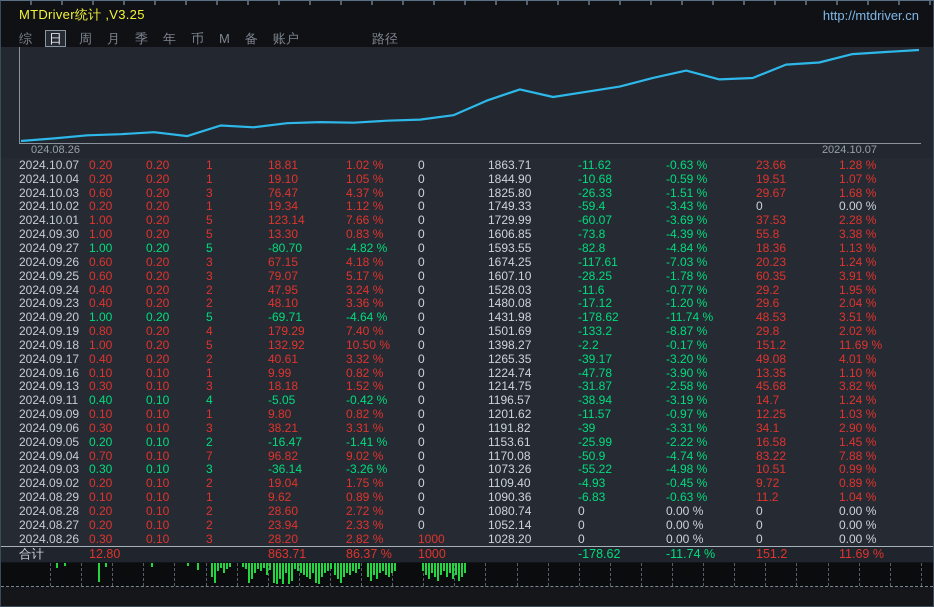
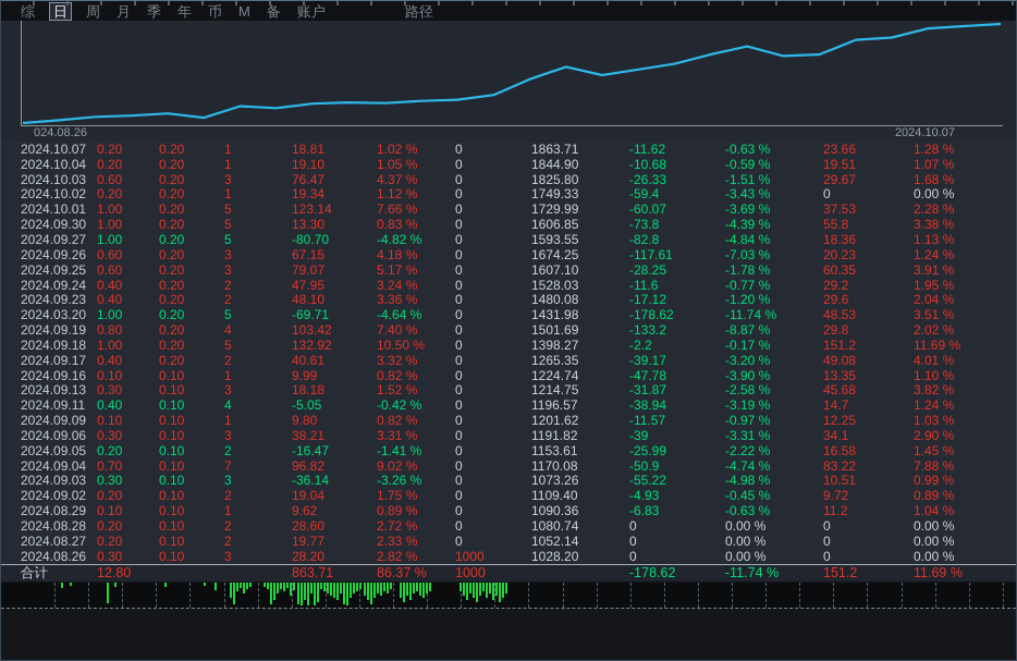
- MTDriver统计 ,V3.25
- http://mtdriver.cn
  综
  日
  周
  月
  季
  年
  币
  M
  备
  账户
  路径
  024.08.26
  2024.10.07
  2024.10.07
  0.20
  0.20
  1
  18.81
  1.02 %
  0
  1863.71
  -11.62
  -0.63 %
  23.66
  1.28 %
  2024.10.04
  0.20
  0.20
  1
  19.10
  1.05 %
  0
  1844.90
  -10.68
  -0.59 %
  19.51
  1.07 %
  2024.10.03
  0.60
  0.20
  3
  76.47
  4.37 %
  0
  1825.80
  -26.33
  -1.51 %
  29.67
  1.68 %
  2024.10.02
  0.20
  0.20
  1
  19.34
  1.12 %
  0
  1749.33
  -59.4
  -3.43 %
  0
  0.00 %
  2024.10.01
  1.00
  0.20
  5
  123.14
  7.66 %
  0
  1729.99
  -60.07
  -3.69 %
  37.53
  2.28 %
  2024.09.30
  1.00
  0.20
  5
  13.30
  0.83 %
  0
  1606.85
  -73.8
  -4.39 %
  55.8
  3.38 %
  2024.09.27
  1.00
  0.20
  5
  -80.70
  -4.82 %
  0
  1593.55
  -82.8
  -4.84 %
  18.36
  1.13 %
  2024.09.26
  0.60
  0.20
  3
  67.15
  4.18 %
  0
  1674.25
  -117.61
  -7.03 %
  20.23
  1.24 %
  2024.09.25
  0.60
  0.20
  3
  79.07
  5.17 %
  0
  1607.10
  -28.25
  -1.78 %
  60.35
  3.91 %
  2024.09.24
  0.40
  0.20
  2
  47.95
  3.24 %
  0
  1528.03
  -11.6
  -0.77 %
  29.2
  1.95 %
  2024.09.23
  0.40
  0.20
  2
  48.10
  3.36 %
  0
  1480.08
  -17.12
  -1.20 %
  29.6
  2.04 %
- 2024.09.20
+ 2024.03.20
  1.00
  0.20
  5
  -69.71
  -4.64 %
  0
  1431.98
  -178.62
  -11.74 %
  48.53
  3.51 %
  2024.09.19
  0.80
  0.20
  4
- 179.29
+ 103.42
  7.40 %
  0
  1501.69
  -133.2
  -8.87 %
  29.8
  2.02 %
  2024.09.18
  1.00
  0.20
  5
  132.92
  10.50 %
  0
  1398.27
  -2.2
  -0.17 %
  151.2
  11.69 %
  2024.09.17
  0.40
  0.20
  2
  40.61
  3.32 %
  0
  1265.35
  -39.17
  -3.20 %
  49.08
  4.01 %
  2024.09.16
  0.10
  0.10
  1
  9.99
  0.82 %
  0
  1224.74
  -47.78
  -3.90 %
  13.35
  1.10 %
  2024.09.13
  0.30
  0.10
  3
  18.18
  1.52 %
  0
  1214.75
  -31.87
  -2.58 %
  45.68
  3.82 %
  2024.09.11
  0.40
  0.10
  4
  -5.05
  -0.42 %
  0
  1196.57
  -38.94
  -3.19 %
  14.7
  1.24 %
  2024.09.09
  0.10
  0.10
  1
  9.80
  0.82 %
  0
  1201.62
  -11.57
  -0.97 %
  12.25
  1.03 %
  2024.09.06
  0.30
  0.10
  3
  38.21
  3.31 %
  0
  1191.82
  -39
  -3.31 %
  34.1
  2.90 %
  2024.09.05
  0.20
  0.10
  2
  -16.47
  -1.41 %
  0
  1153.61
  -25.99
  -2.22 %
  16.58
  1.45 %
  2024.09.04
  0.70
  0.10
  7
  96.82
  9.02 %
  0
  1170.08
  -50.9
  -4.74 %
  83.22
  7.88 %
  2024.09.03
  0.30
  0.10
  3
  -36.14
  -3.26 %
  0
  1073.26
  -55.22
  -4.98 %
  10.51
  0.99 %
  2024.09.02
  0.20
  0.10
  2
  19.04
  1.75 %
  0
  1109.40
  -4.93
  -0.45 %
  9.72
  0.89 %
  2024.08.29
  0.10
  0.10
  1
  9.62
  0.89 %
  0
  1090.36
  -6.83
  -0.63 %
  11.2
  1.04 %
  2024.08.28
  0.20
  0.10
  2
  28.60
  2.72 %
  0
  1080.74
  0
  0.00 %
  0
  0.00 %
  2024.08.27
  0.20
  0.10
  2
- 23.94
+ 19.77
  2.33 %
  0
  1052.14
  0
  0.00 %
  0
  0.00 %
  2024.08.26
  0.30
  0.10
  3
  28.20
  2.82 %
  1000
  1028.20
  0
  0.00 %
  0
  0.00 %
  合计
  12.80
  863.71
  86.37 %
  1000
  -178.62
  -11.74 %
  151.2
  11.69 %
